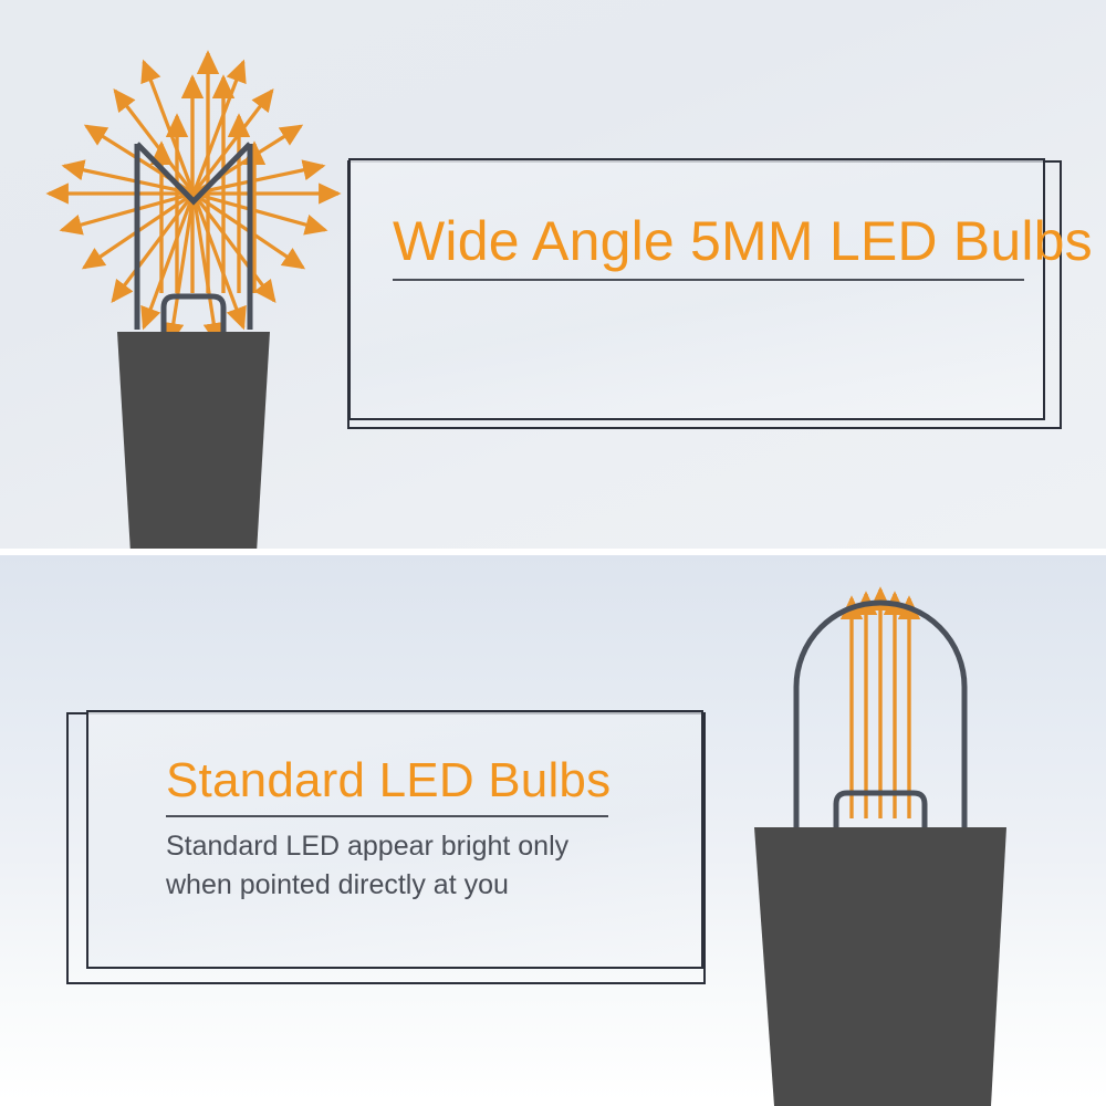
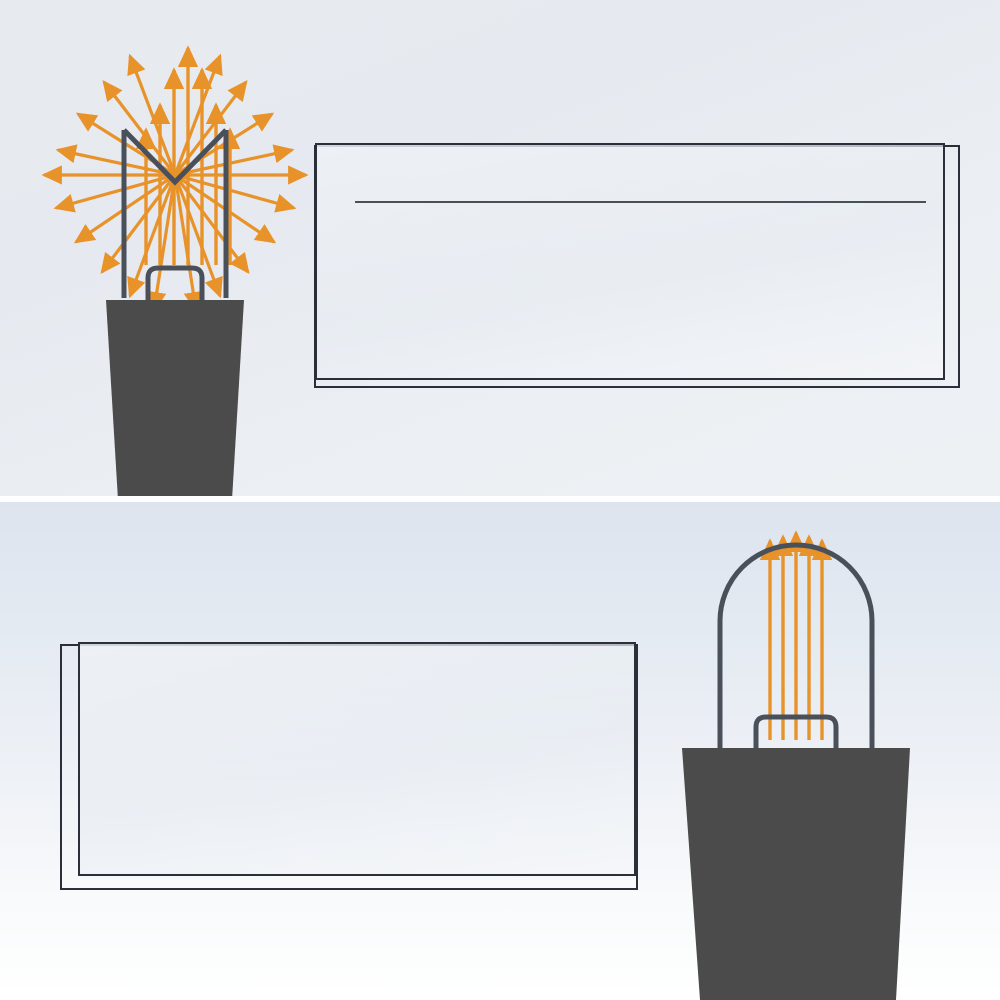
- Wide Angle 5MM LED Bulbs
- Standard LED Bulbs
- Standard LED appear bright only
- when pointed directly at you
